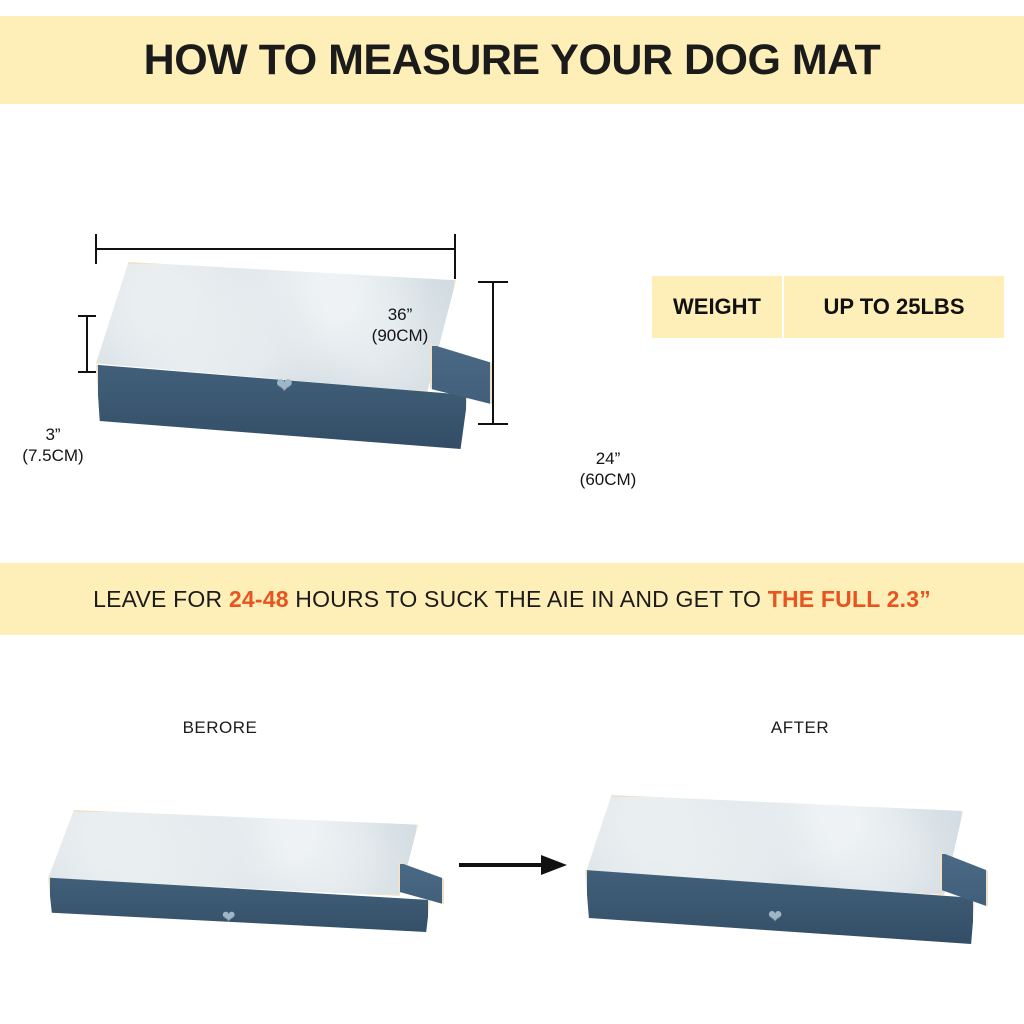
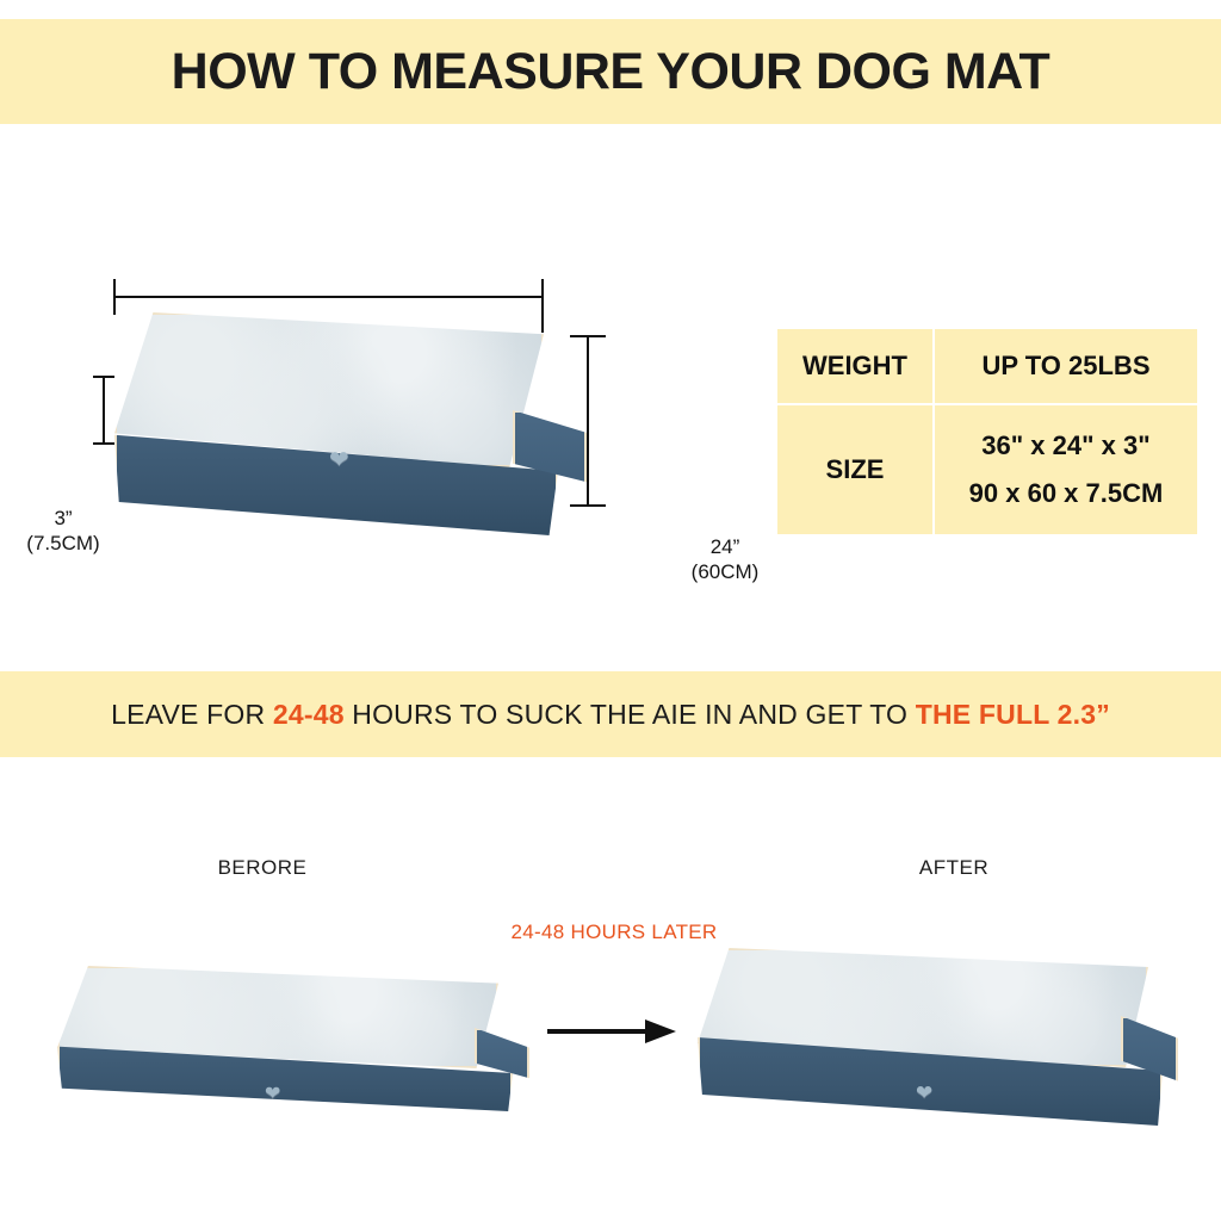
  HOW TO MEASURE YOUR DOG MAT
  ❤
- 36”
- (90CM)
  24”
  (60CM)
  3”
  (7.5CM)
  WEIGHT	UP TO 25LBS
+ SIZE	36" x 24" x 3" 90 x 60 x 7.5CM
  LEAVE FOR 24-48 HOURS TO SUCK THE AIE IN AND GET TO THE FULL 2.3”
  BERORE
  AFTER
+ 24-48 HOURS LATER
  ❤
  ❤
